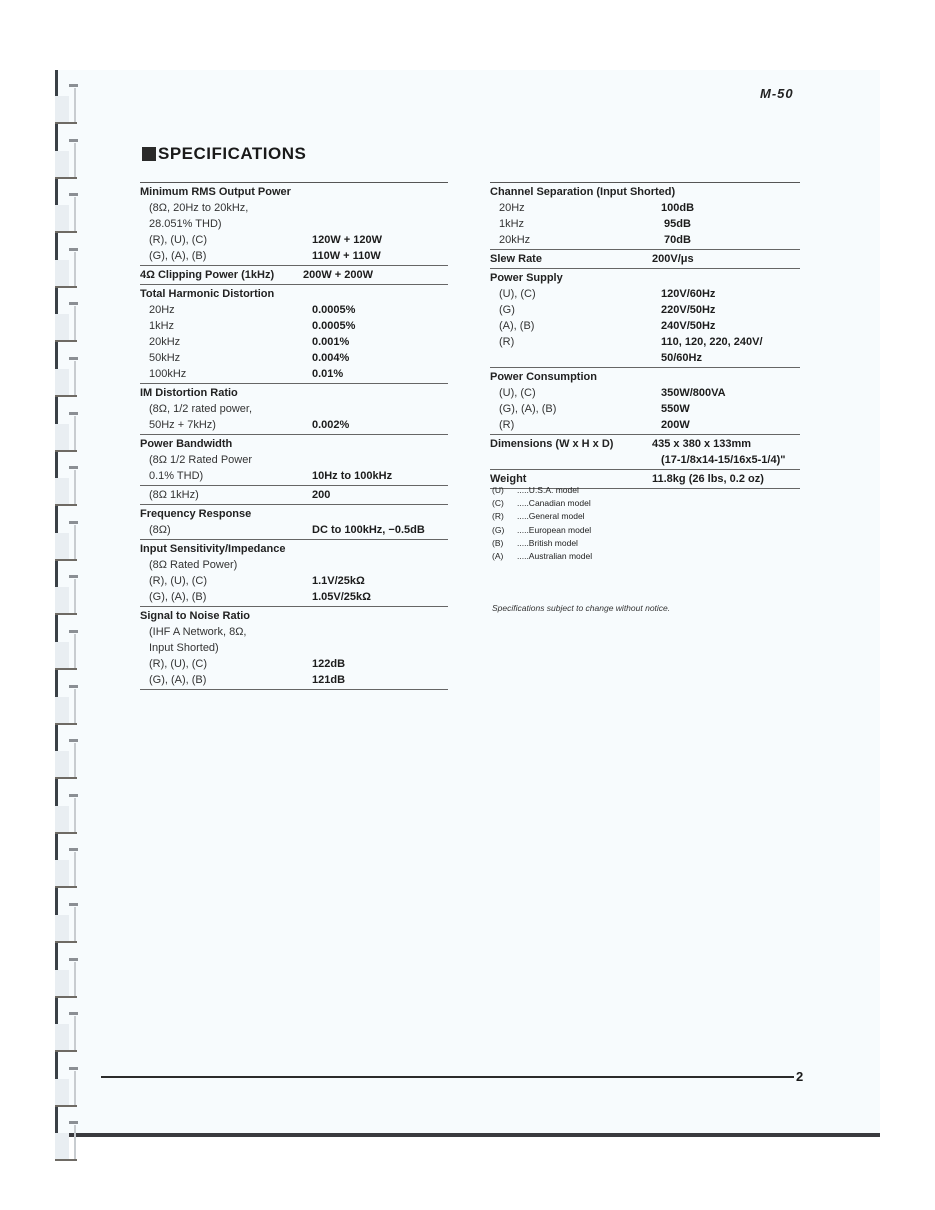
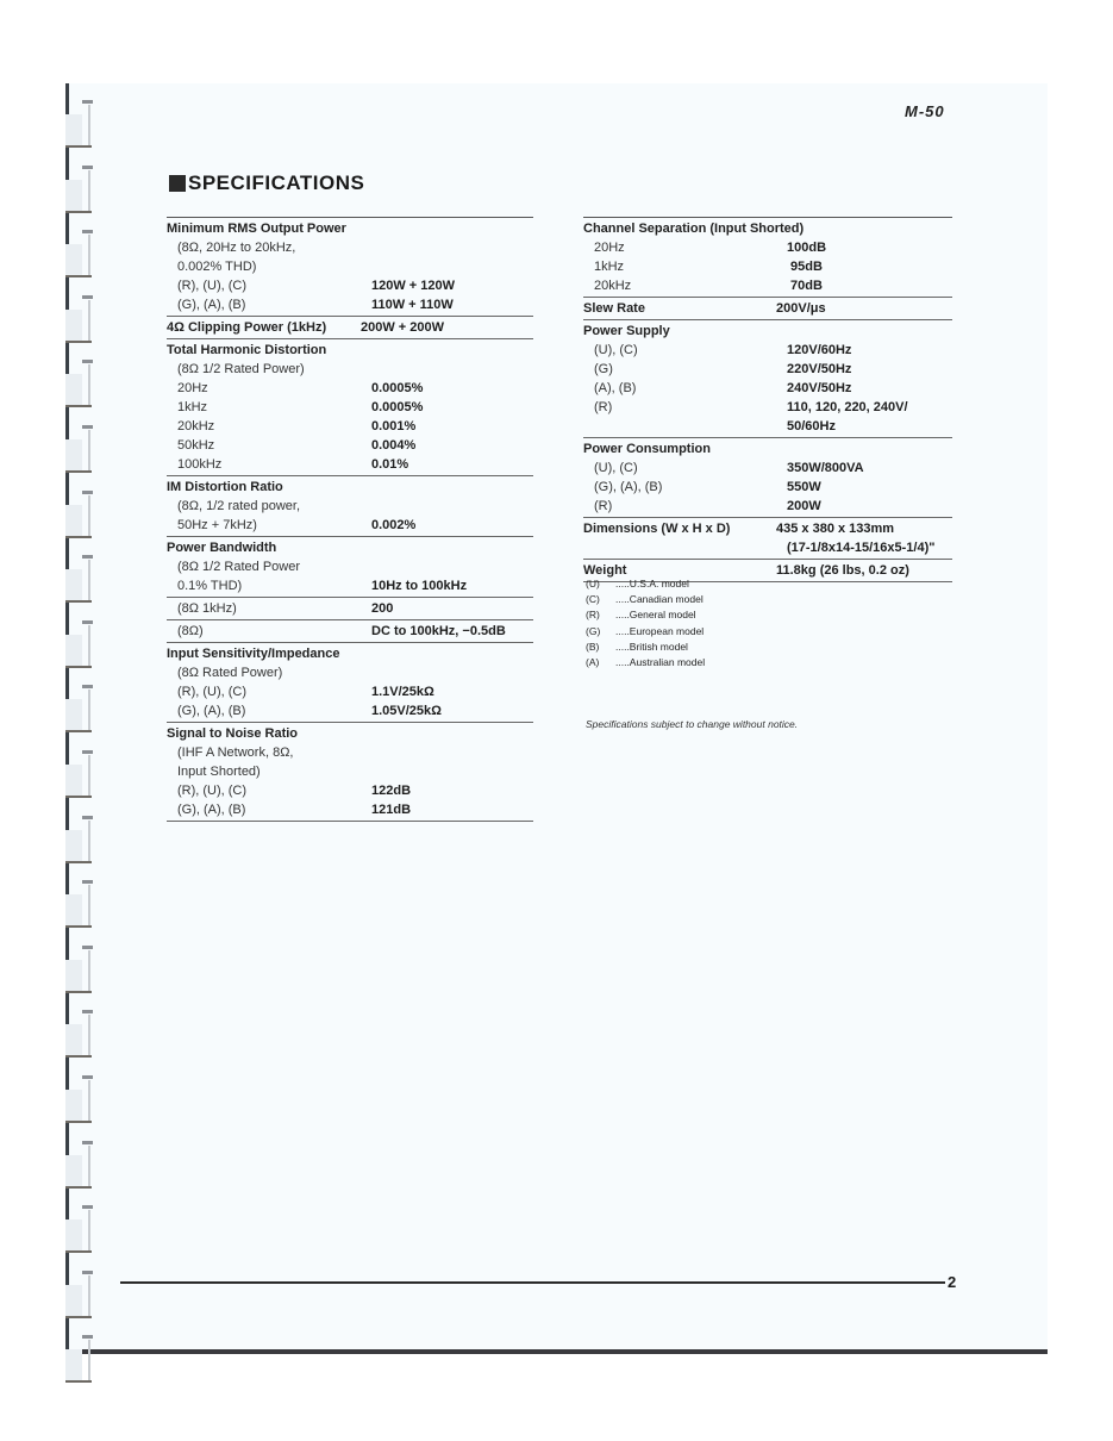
  M-50
  SPECIFICATIONS
  Minimum RMS Output Power
  (8Ω, 20Hz to 20kHz,
- 28.051% THD)
+ 0.002% THD)
  (R), (U), (C)
  120W + 120W
  (G), (A), (B)
  110W + 110W
  4Ω Clipping Power (1kHz)
  200W + 200W
  Total Harmonic Distortion
+ (8Ω 1/2 Rated Power)
  20Hz
  0.0005%
  1kHz
  0.0005%
  20kHz
  0.001%
  50kHz
  0.004%
  100kHz
  0.01%
  IM Distortion Ratio
  (8Ω, 1/2 rated power,
  50Hz + 7kHz)
  0.002%
  Power Bandwidth
  (8Ω 1/2 Rated Power
  0.1% THD)
  10Hz to 100kHz
  (8Ω 1kHz)
  200
- Frequency Response
  (8Ω)
  DC to 100kHz, −0.5dB
  Input Sensitivity/Impedance
  (8Ω Rated Power)
  (R), (U), (C)
  1.1V/25kΩ
  (G), (A), (B)
  1.05V/25kΩ
  Signal to Noise Ratio
  (IHF A Network, 8Ω,
  Input Shorted)
  (R), (U), (C)
  122dB
  (G), (A), (B)
  121dB
  Channel Separation (Input Shorted)
  20Hz
  100dB
  1kHz
  95dB
  20kHz
  70dB
  Slew Rate
  200V/μs
  Power Supply
  (U), (C)
  120V/60Hz
  (G)
  220V/50Hz
  (A), (B)
  240V/50Hz
  (R)
  110, 120, 220, 240V/
  50/60Hz
  Power Consumption
  (U), (C)
  350W/800VA
  (G), (A), (B)
  550W
  (R)
  200W
  Dimensions (W x H x D)
  435 x 380 x 133mm
  (17-1/8x14-15/16x5-1/4)"
  Weight
  11.8kg (26 lbs, 0.2 oz)
  (U)
  .....U.S.A. model
  (C)
  .....Canadian model
  (R)
  .....General model
  (G)
  .....European model
  (B)
  .....British model
  (A)
  .....Australian model
  Specifications subject to change without notice.
  2
